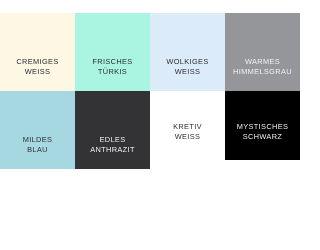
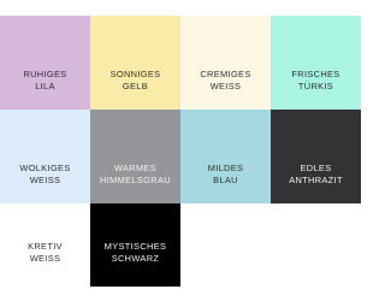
+ RUHIGES
+ LILA
+ SONNIGES
+ GELB
  CREMIGES
  WEISS
  FRISCHES
  TÜRKIS
  WOLKIGES
  WEISS
  WARMES
  HIMMELSGRAU
  MILDES
  BLAU
  EDLES
  ANTHRAZIT
  KRETIV
  WEISS
  MYSTISCHES
  SCHWARZ
